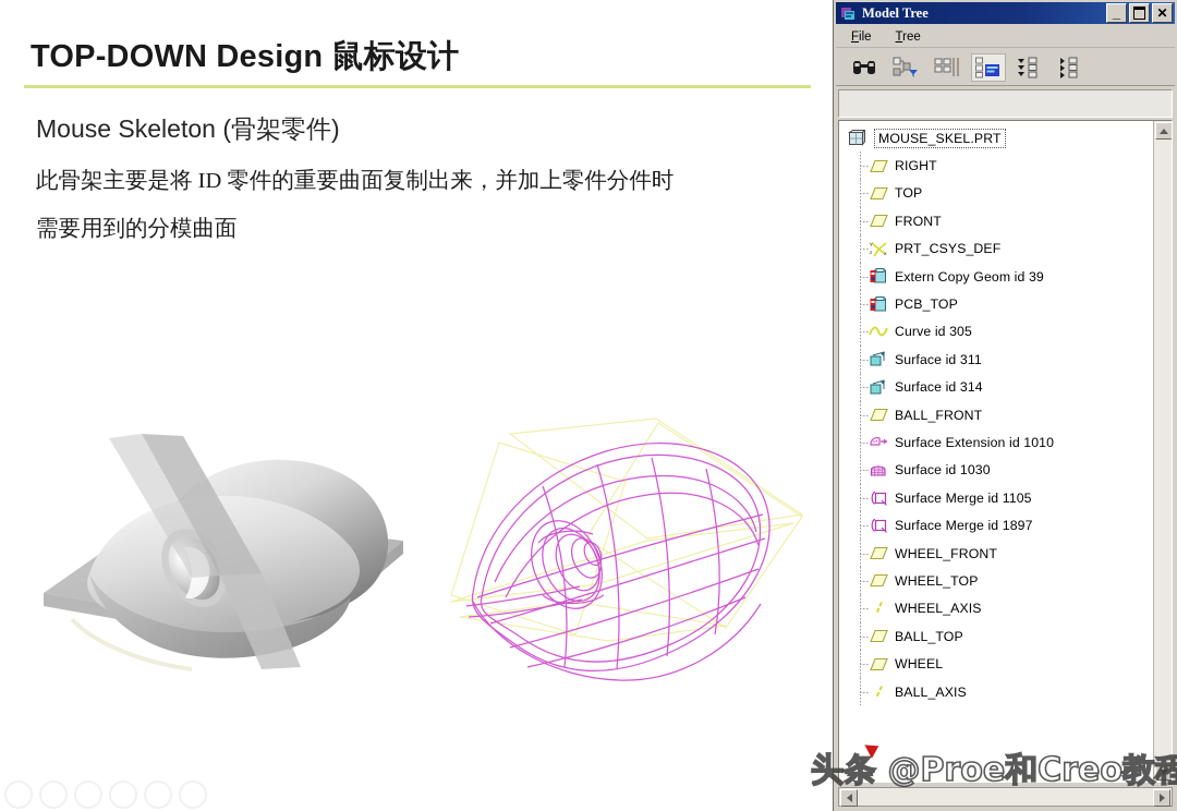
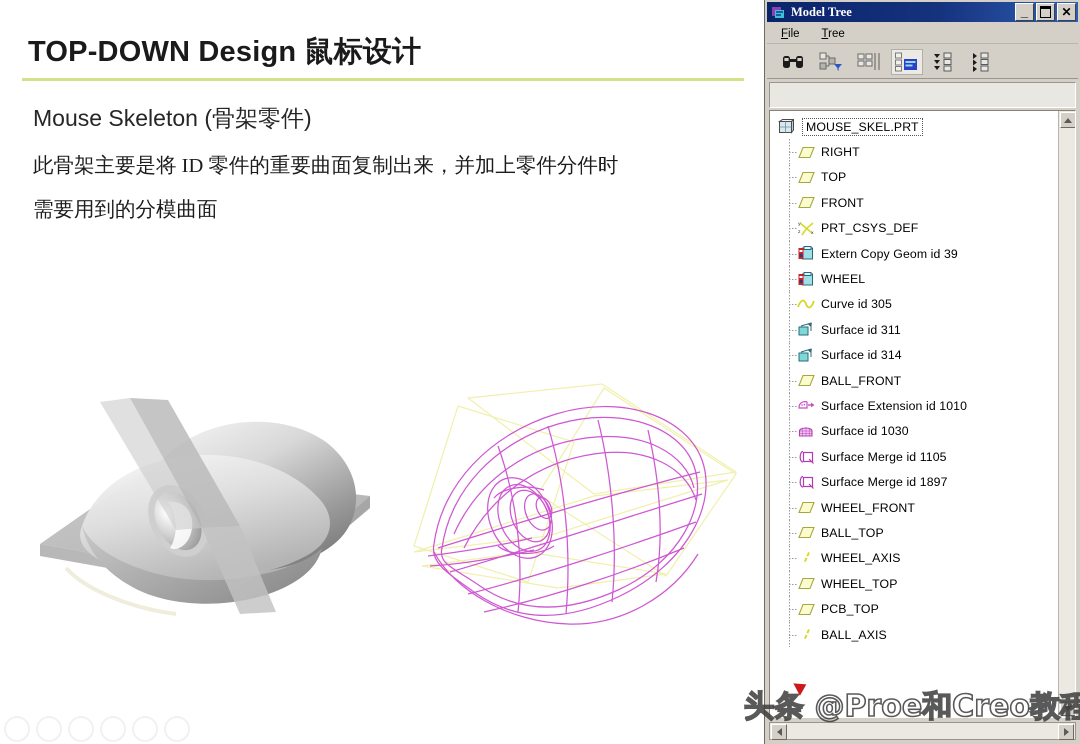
  TOP-DOWN Design 鼠标设计
  Mouse Skeleton (骨架零件)
  此骨架主要是将 ID 零件的重要曲面复制出来，并加上零件分件时
  需要用到的分模曲面
  Model Tree
  _
  ✕
  File
  Tree
  MOUSE_SKEL.PRT
  RIGHT
  TOP
  FRONT
  PRT_CSYS_DEF
  Extern Copy Geom id 39
- PCB_TOP
+ WHEEL
  Curve id 305
  Surface id 311
  Surface id 314
  BALL_FRONT
  Surface Extension id 1010
  Surface id 1030
  Surface Merge id 1105
  Surface Merge id 1897
  WHEEL_FRONT
- WHEEL_TOP
+ BALL_TOP
  WHEEL_AXIS
- BALL_TOP
+ WHEEL_TOP
- WHEEL
+ PCB_TOP
  BALL_AXIS
  头条 @Proe和Creo教程
